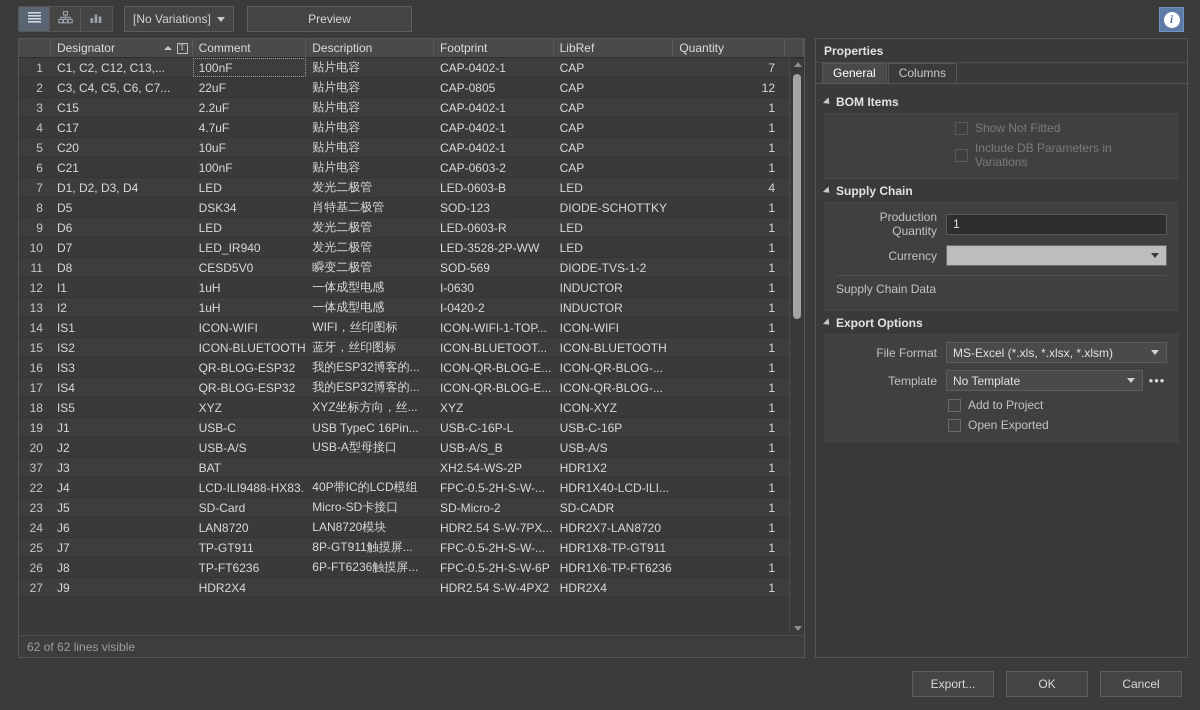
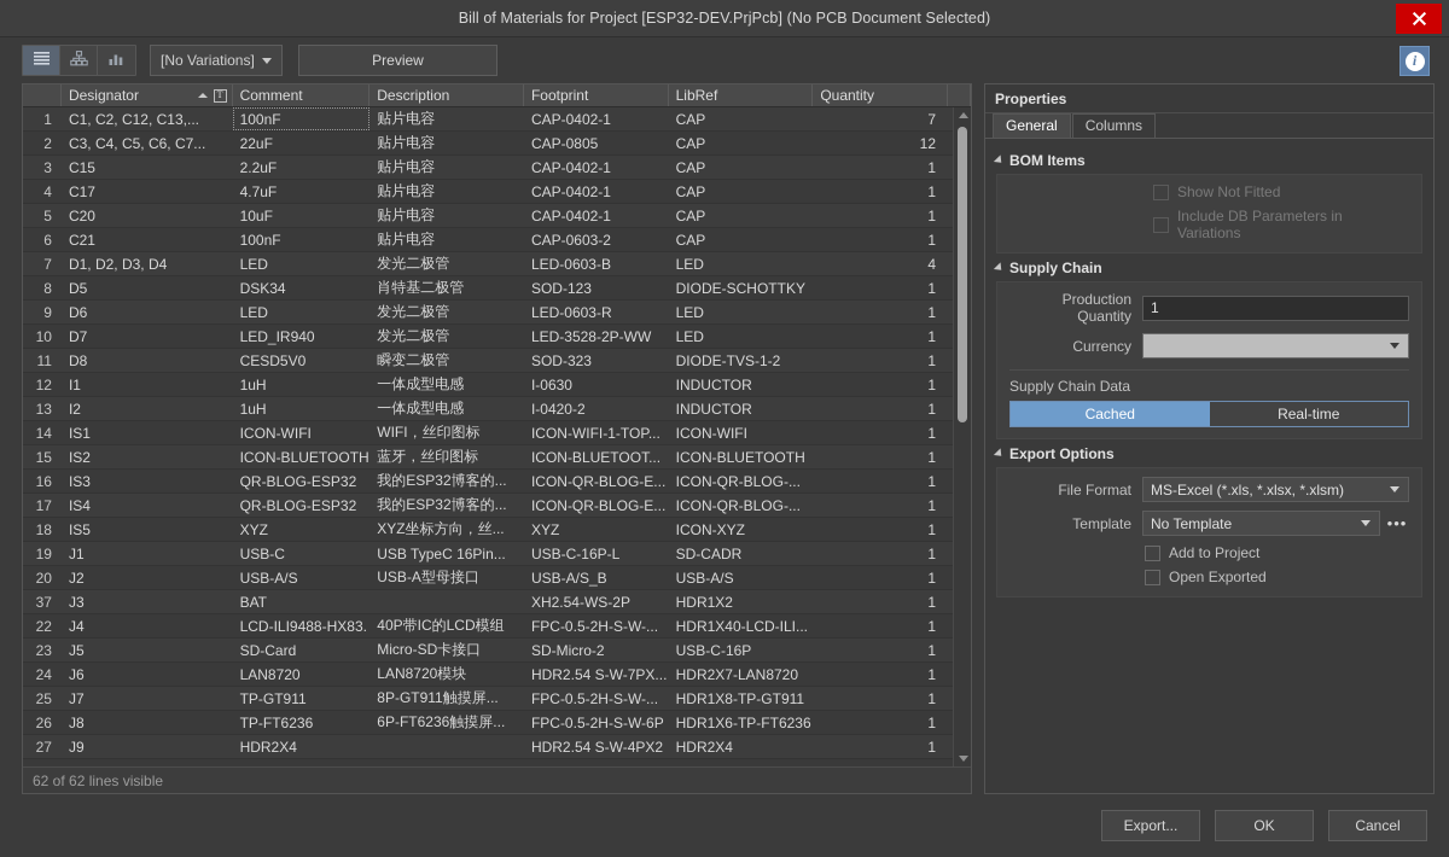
+ Bill of Materials for Project [ESP32-DEV.PrjPcb] (No PCB Document Selected)
  [No Variations]
  Preview
  i
  Designator
  T
  Comment
  Description
  Footprint
  LibRef
  Quantity
  1
  C1, C2, C12, C13,...
  100nF
  贴片电容
  CAP-0402-1
  CAP
  7
  2
  C3, C4, C5, C6, C7...
  22uF
  贴片电容
  CAP-0805
  CAP
  12
  3
  C15
  2.2uF
  贴片电容
  CAP-0402-1
  CAP
  1
  4
  C17
  4.7uF
  贴片电容
  CAP-0402-1
  CAP
  1
  5
  C20
  10uF
  贴片电容
  CAP-0402-1
  CAP
  1
  6
  C21
  100nF
  贴片电容
  CAP-0603-2
  CAP
  1
  7
  D1, D2, D3, D4
  LED
  发光二极管
  LED-0603-B
  LED
  4
  8
  D5
  DSK34
  肖特基二极管
  SOD-123
  DIODE-SCHOTTKY
  1
  9
  D6
  LED
  发光二极管
  LED-0603-R
  LED
  1
  10
  D7
  LED_IR940
  发光二极管
  LED-3528-2P-WW
  LED
  1
  11
  D8
  CESD5V0
  瞬变二极管
- SOD-569
+ SOD-323
  DIODE-TVS-1-2
  1
  12
  I1
  1uH
  一体成型电感
  I-0630
  INDUCTOR
  1
  13
  I2
  1uH
  一体成型电感
  I-0420-2
  INDUCTOR
  1
  14
  IS1
  ICON-WIFI
  WIFI，丝印图标
  ICON-WIFI-1-TOP...
  ICON-WIFI
  1
  15
  IS2
  ICON-BLUETOOTH
  蓝牙，丝印图标
  ICON-BLUETOOT...
  ICON-BLUETOOTH
  1
  16
  IS3
  QR-BLOG-ESP32
  我的ESP32博客的...
  ICON-QR-BLOG-E...
  ICON-QR-BLOG-...
  1
  17
  IS4
  QR-BLOG-ESP32
  我的ESP32博客的...
  ICON-QR-BLOG-E...
  ICON-QR-BLOG-...
  1
  18
  IS5
  XYZ
  XYZ坐标方向，丝...
  XYZ
  ICON-XYZ
  1
  19
  J1
  USB-C
  USB TypeC 16Pin...
  USB-C-16P-L
- USB-C-16P
+ SD-CADR
  1
  20
  J2
  USB-A/S
  USB-A型母接口
  USB-A/S_B
  USB-A/S
  1
  37
  J3
  BAT
  XH2.54-WS-2P
  HDR1X2
  1
  22
  J4
  LCD-ILI9488-HX83..
  40P带IC的LCD模组
  FPC-0.5-2H-S-W-...
  HDR1X40-LCD-ILI...
  1
  23
  J5
  SD-Card
  Micro-SD卡接口
  SD-Micro-2
- SD-CADR
+ USB-C-16P
  1
  24
  J6
  LAN8720
  LAN8720模块
  HDR2.54 S-W-7PX...
  HDR2X7-LAN8720
  1
  25
  J7
  TP-GT911
  8P-GT911触摸屏...
  FPC-0.5-2H-S-W-...
  HDR1X8-TP-GT911
  1
  26
  J8
  TP-FT6236
  6P-FT6236触摸屏...
  FPC-0.5-2H-S-W-6P
  HDR1X6-TP-FT6236
  1
  27
  J9
  HDR2X4
  HDR2.54 S-W-4PX2
  HDR2X4
  1
  62 of 62 lines visible
  Properties
  General
  Columns
  BOM Items
  Show Not Fitted
  Include DB Parameters in Variations
  Supply Chain
  Production Quantity
  1
  Currency
  Supply Chain Data
+ Cached
+ Real-time
  Export Options
  File Format
  MS-Excel (*.xls, *.xlsx, *.xlsm)
  Template
  No Template
  •••
  Add to Project
  Open Exported
  Export...
  OK
  Cancel
